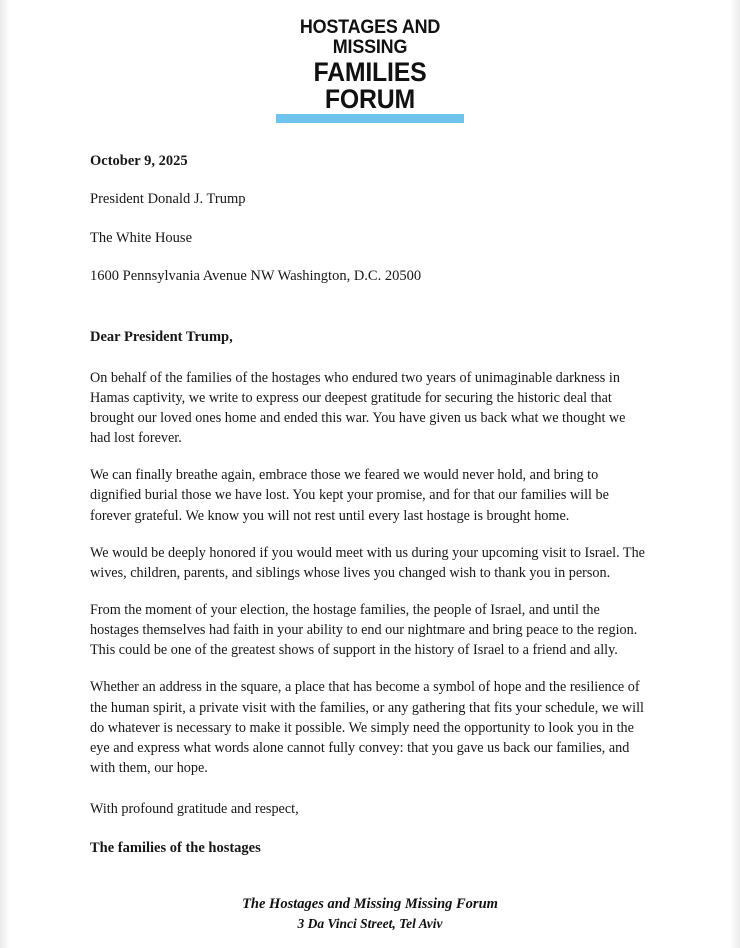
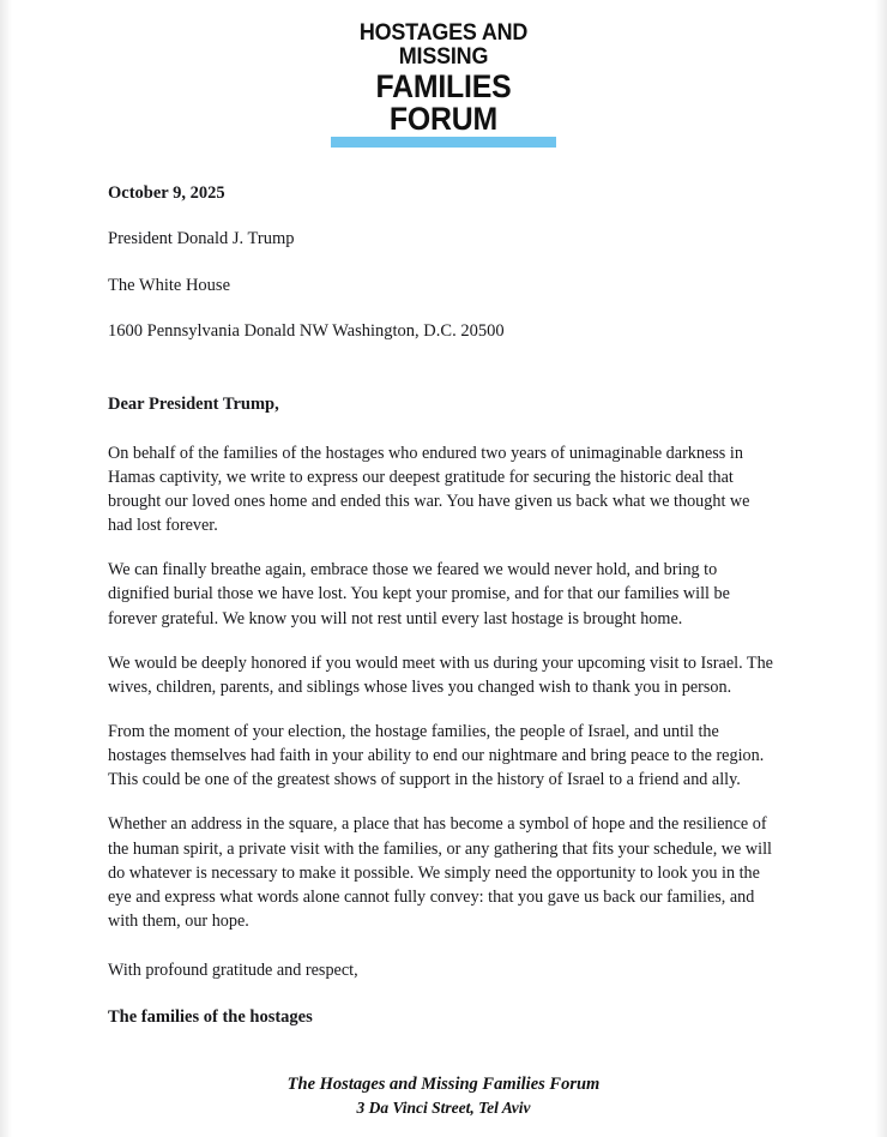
  HOSTAGES AND MISSING
  FAMILIES FORUM
  October 9, 2025
  President Donald J. Trump
  The White House
- 1600 Pennsylvania Avenue NW Washington, D.C. 20500
+ 1600 Pennsylvania Donald NW Washington, D.C. 20500
  Dear President Trump,
  On behalf of the families of the hostages who endured two years of unimaginable darkness in Hamas captivity, we write to express our deepest gratitude for securing the historic deal that brought our loved ones home and ended this war. You have given us back what we thought we had lost forever.
  We can finally breathe again, embrace those we feared we would never hold, and bring to dignified burial those we have lost. You kept your promise, and for that our families will be forever grateful. We know you will not rest until every last hostage is brought home.
  We would be deeply honored if you would meet with us during your upcoming visit to Israel. The wives, children, parents, and siblings whose lives you changed wish to thank you in person.
  From the moment of your election, the hostage families, the people of Israel, and until the hostages themselves had faith in your ability to end our nightmare and bring peace to the region. This could be one of the greatest shows of support in the history of Israel to a friend and ally.
  Whether an address in the square, a place that has become a symbol of hope and the resilience of the human spirit, a private visit with the families, or any gathering that fits your schedule, we will do whatever is necessary to make it possible. We simply need the opportunity to look you in the eye and express what words alone cannot fully convey: that you gave us back our families, and with them, our hope.
  With profound gratitude and respect,
  The families of the hostages
- The Hostages and Missing Missing Forum
+ The Hostages and Missing Families Forum
  3 Da Vinci Street, Tel Aviv
